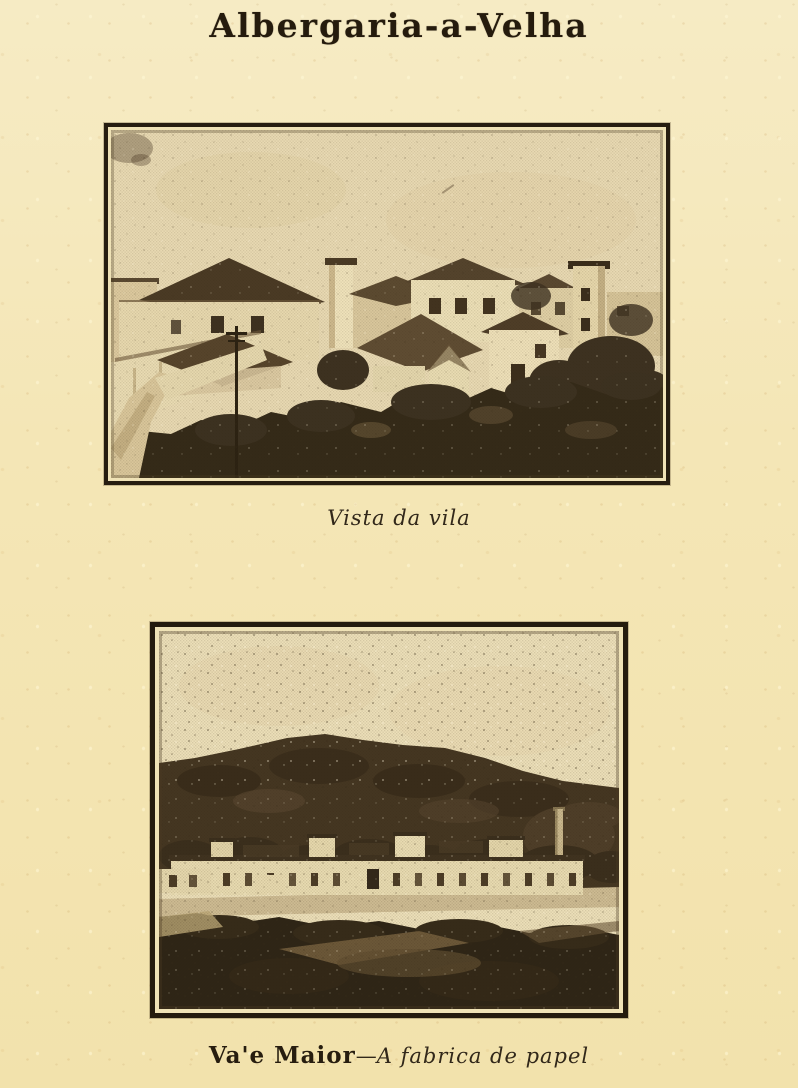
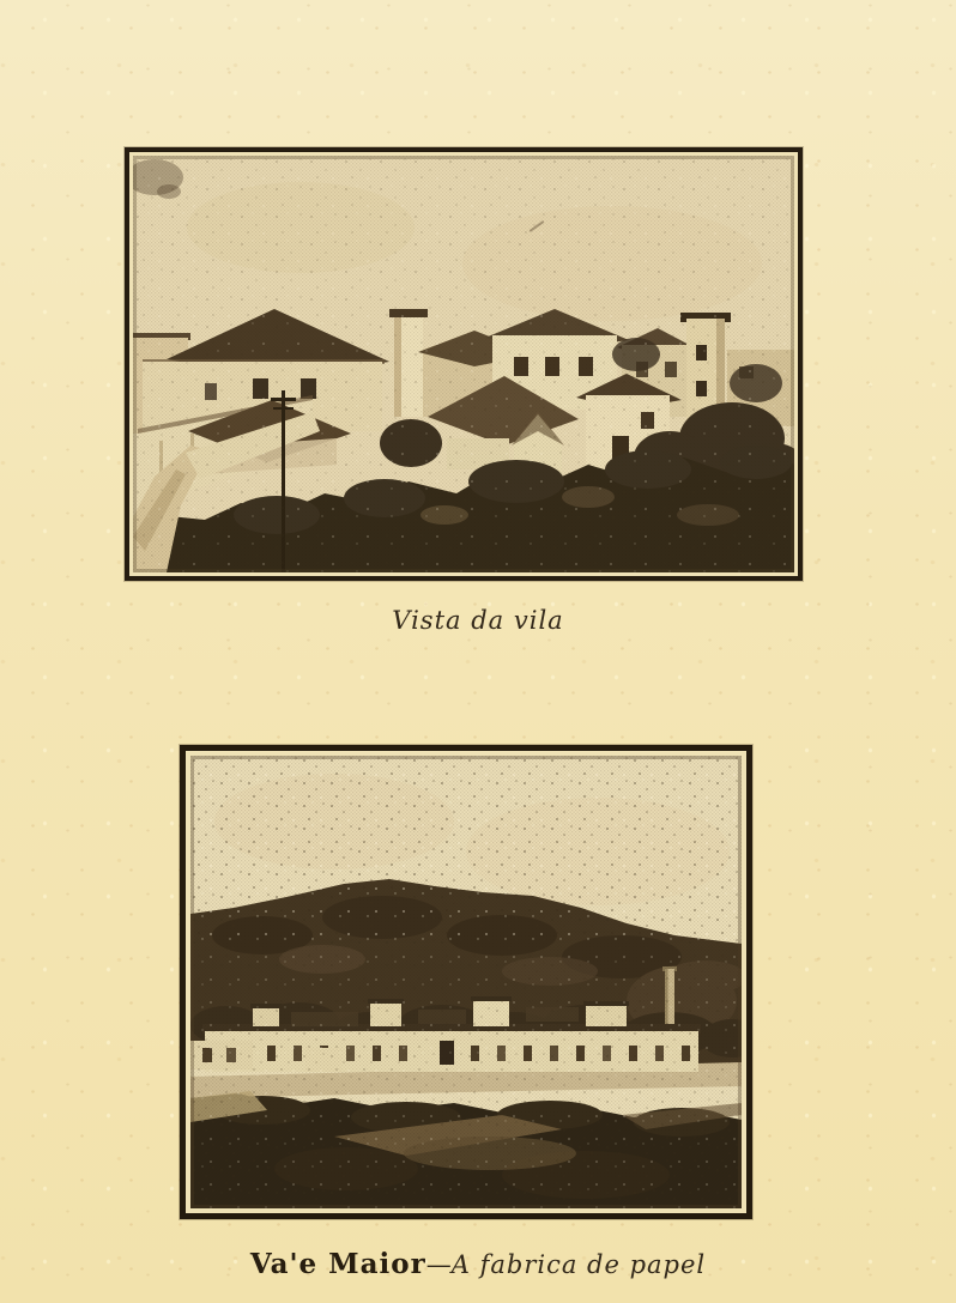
- Albergaria-a-Velha
  Vista da vila
  Va'e Maior—A fabrica de papel
